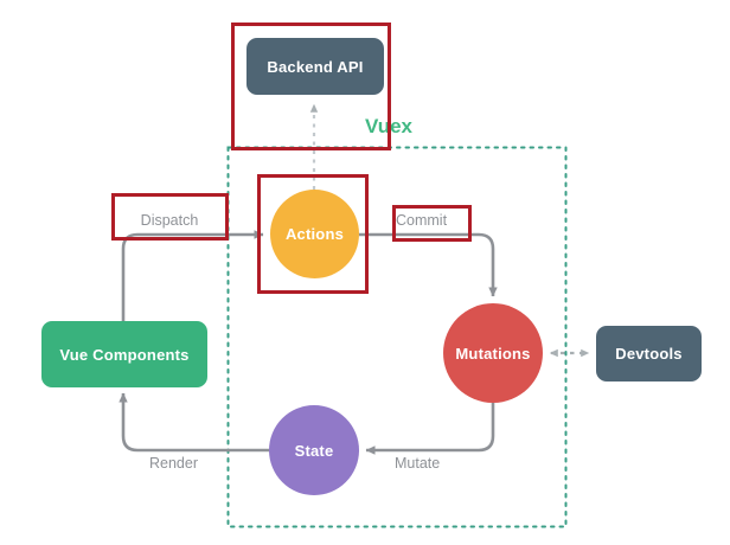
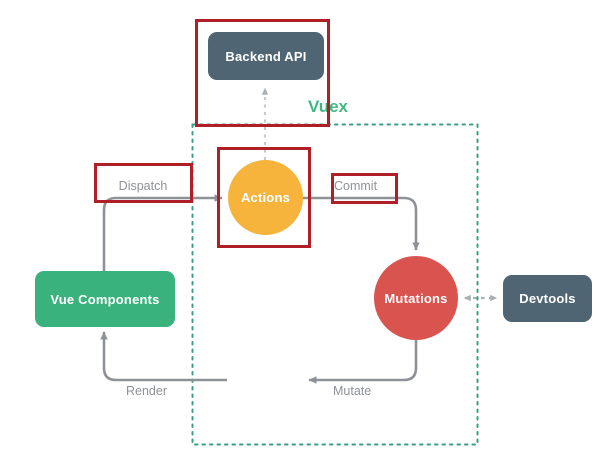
  Backend API
  Vue Components
  Devtools
  Actions
  Mutations
- State
  Dispatch
  Commit
  Mutate
  Render
  Vuex
